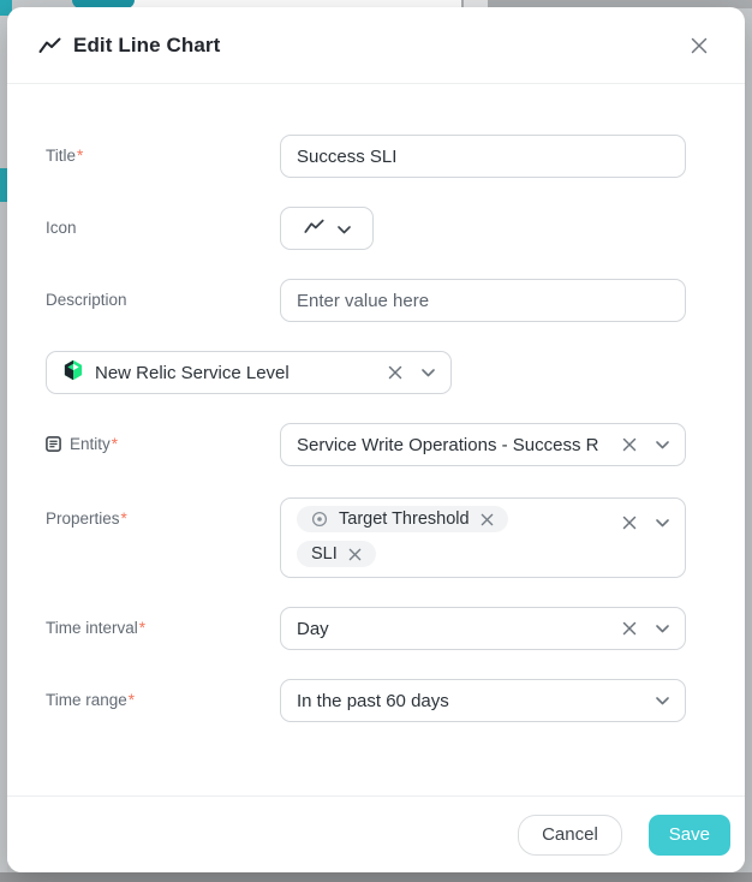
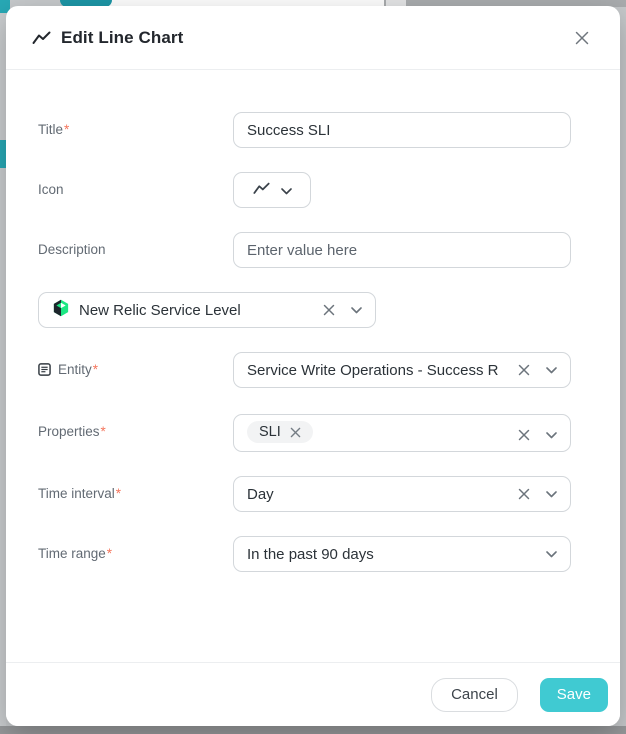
  Edit Line Chart
  Title*
  Success SLI
  Icon
  Description
  Enter value here
  New Relic Service Level
  Entity*
  Service Write Operations - Success R
  Properties*
- Target Threshold
  SLI
  Time interval*
  Day
  Time range*
- In the past 60 days
+ In the past 90 days
  Cancel
  Save
